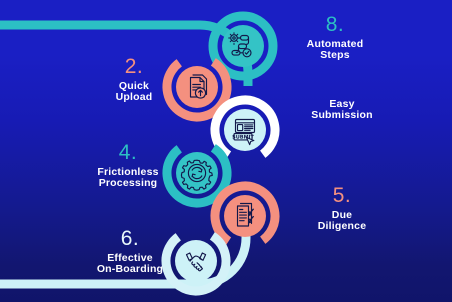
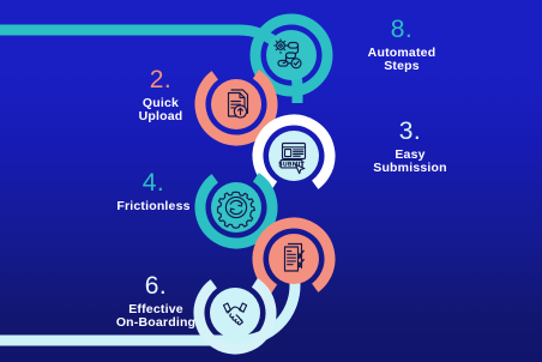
  8.
  Automated
  Steps
  2.
  Quick
  Upload
+ 3.
  Easy
  Submission
  4.
  Frictionless
- Processing
- 5.
- Due
- Diligence
  6.
  Effective
  On-Boarding
